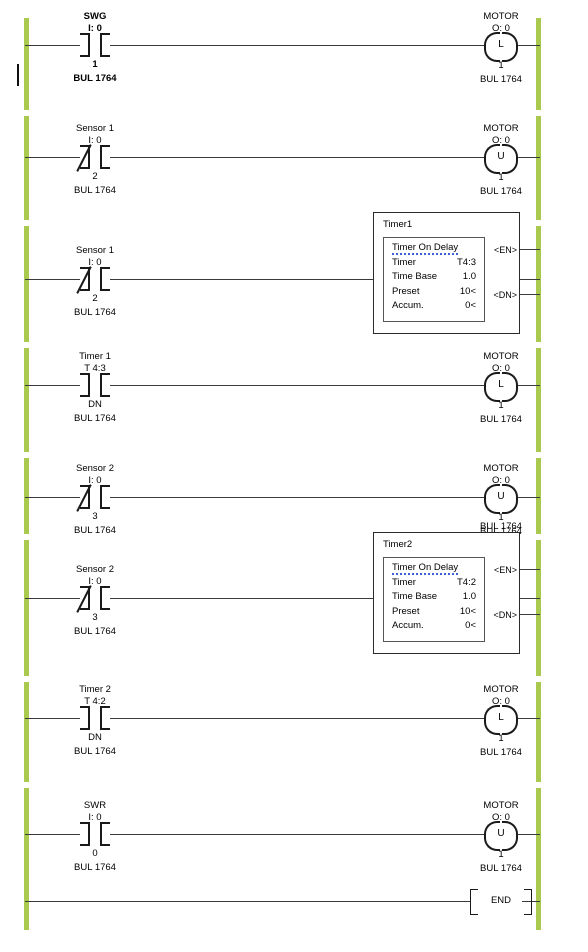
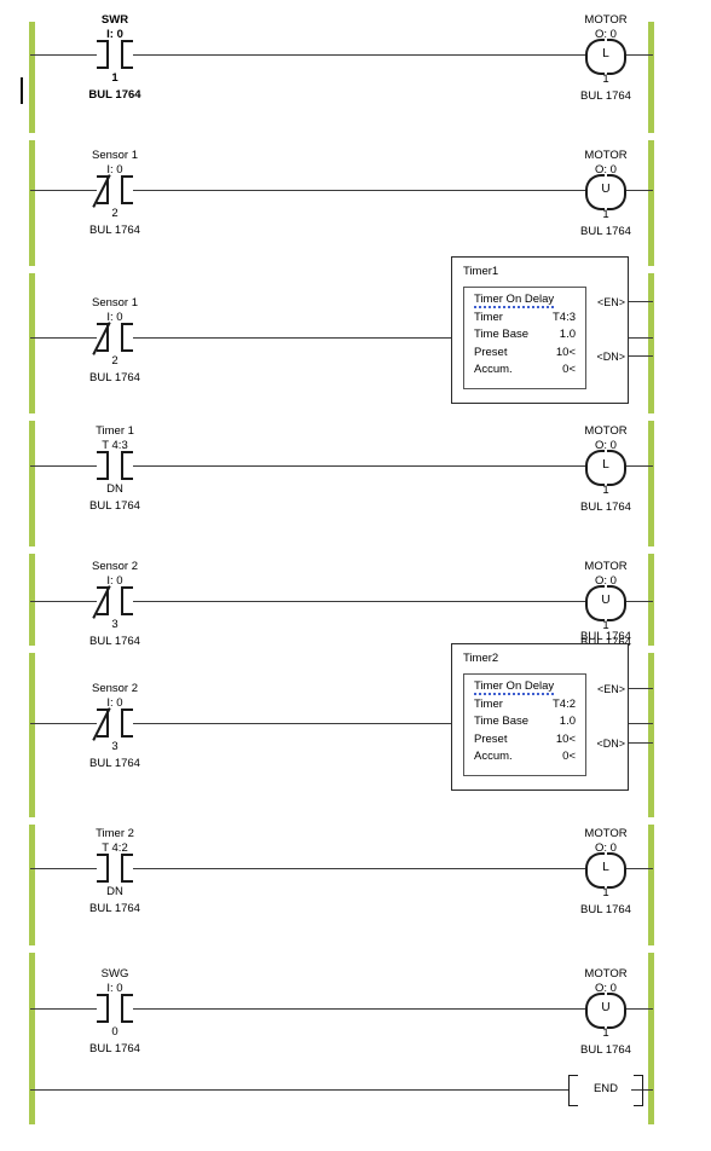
- SWG
+ SWR
  I: 0
  1
  BUL 1764
  L
  MOTOR
  O: 0
  1
  BUL 1764
  Sensor 1
  I: 0
  2
  BUL 1764
  U
  MOTOR
  O: 0
  1
  BUL 1764
  Sensor 1
  I: 0
  2
  BUL 1764
  Timer1
  Timer On Delay
  Timer
  T4:3
  Time Base
  1.0
  Preset
  10<
  Accum.
  0<
  <EN>
  <DN>
  Timer 1
  T 4:3
  DN
  BUL 1764
  L
  MOTOR
  O: 0
  1
  BUL 1764
  Sensor 2
  I: 0
  3
  BUL 1764
  U
  MOTOR
  O: 0
  1
  Sensor 2
  I: 0
  3
  BUL 1764
  BUL 1764
  Timer2
  Timer On Delay
  Timer
  T4:2
  Time Base
  1.0
  Preset
  10<
  Accum.
  0<
  <EN>
  <DN>
  Timer 2
  T 4:2
  DN
  BUL 1764
  L
  MOTOR
  O: 0
  1
  BUL 1764
- SWR
+ SWG
  I: 0
  0
  BUL 1764
  U
  MOTOR
  O: 0
  1
  BUL 1764
  END
